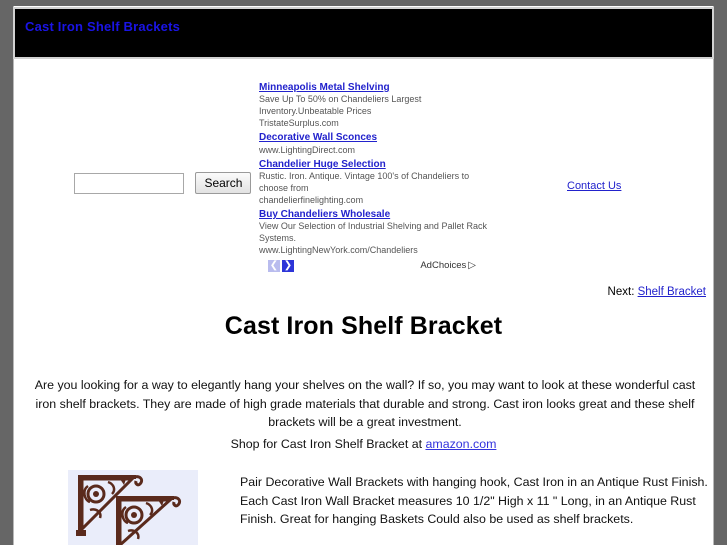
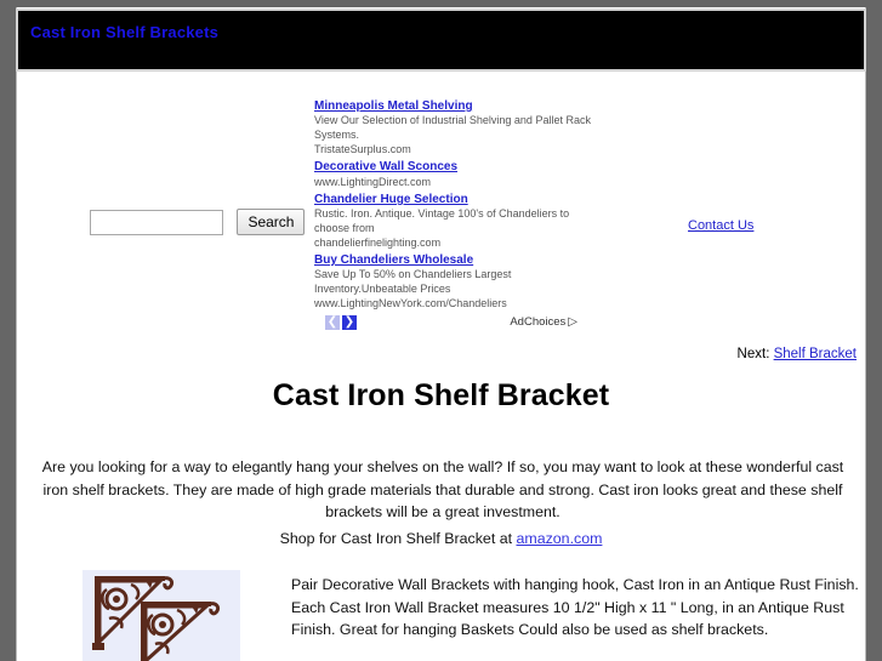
  Cast Iron Shelf Brackets
  Search
  Minneapolis Metal Shelving
- Save Up To 50% on Chandeliers Largest Inventory.Unbeatable Prices
+ View Our Selection of Industrial Shelving and Pallet Rack Systems.
  TristateSurplus.com
  Decorative Wall Sconces
  www.LightingDirect.com
  Chandelier Huge Selection
  Rustic. Iron. Antique. Vintage 100's of Chandeliers to choose from
  chandelierfinelighting.com
  Buy Chandeliers Wholesale
- View Our Selection of Industrial Shelving and Pallet Rack Systems.
+ Save Up To 50% on Chandeliers Largest Inventory.Unbeatable Prices
  www.LightingNewYork.com/Chandeliers
  ❮ ❯
  AdChoices ▷
  Contact Us
  Next: Shelf Bracket
  Cast Iron Shelf Bracket
  Are you looking for a way to elegantly hang your shelves on the wall? If so, you may want to look at these wonderful cast iron shelf brackets. They are made of high grade materials that durable and strong. Cast iron looks great and these shelf brackets will be a great investment.
  Shop for Cast Iron Shelf Bracket at amazon.com
  Pair Decorative Wall Brackets with hanging hook, Cast Iron in an Antique Rust Finish. Each Cast Iron Wall Bracket measures 10 1/2" High x 11 " Long, in an Antique Rust Finish. Great for hanging Baskets Could also be used as shelf brackets.
